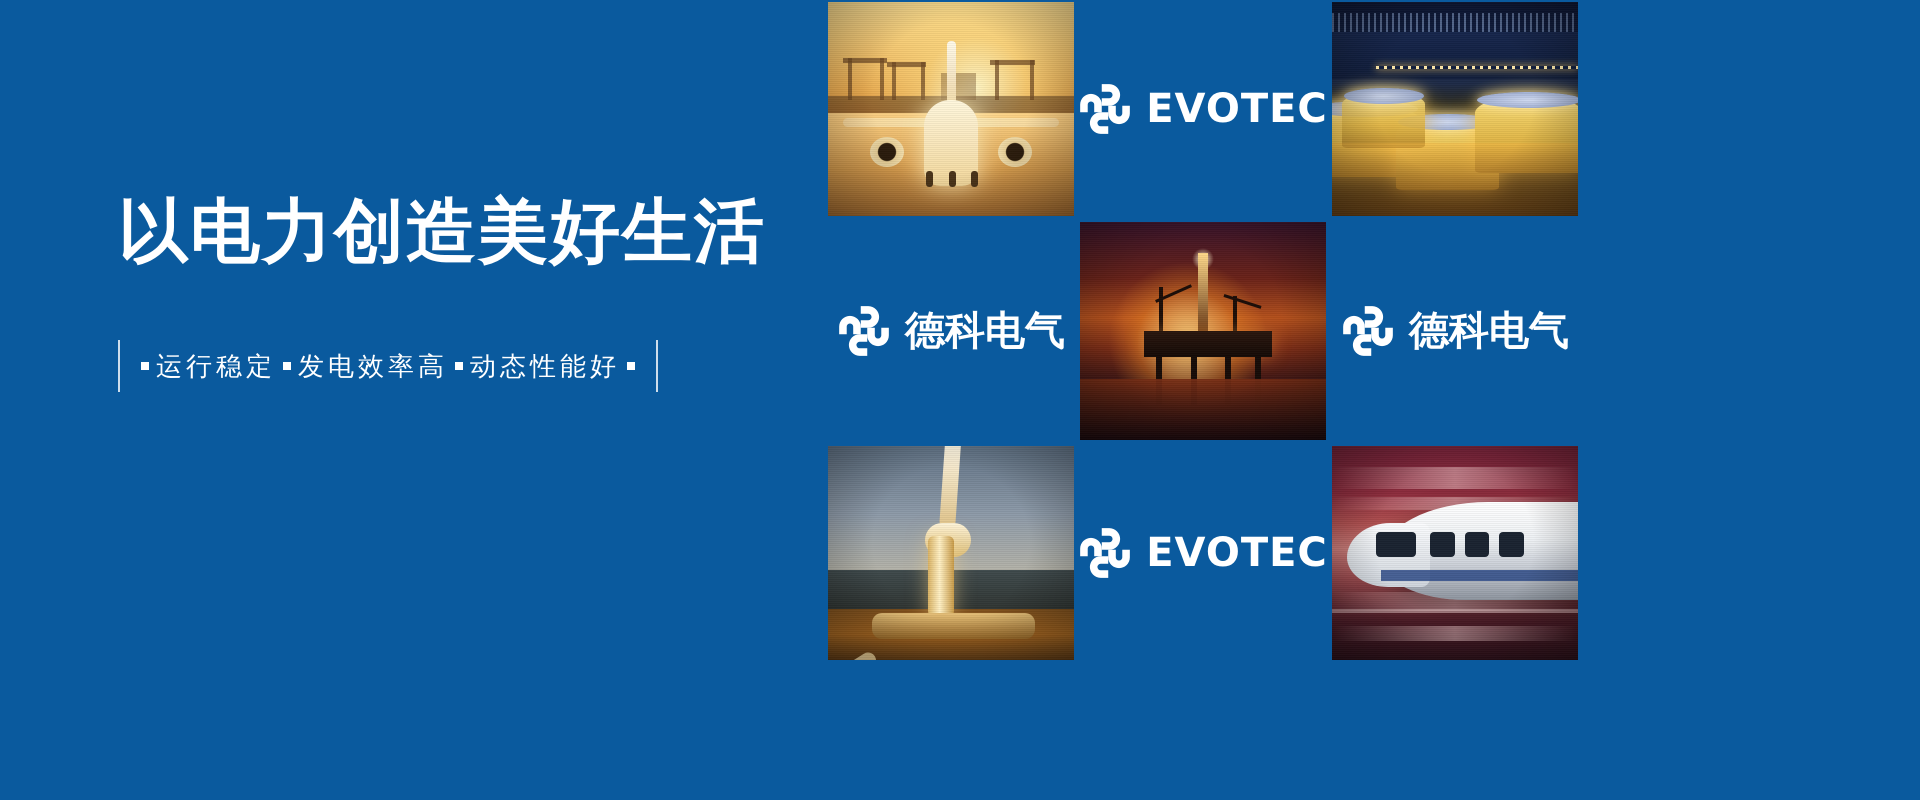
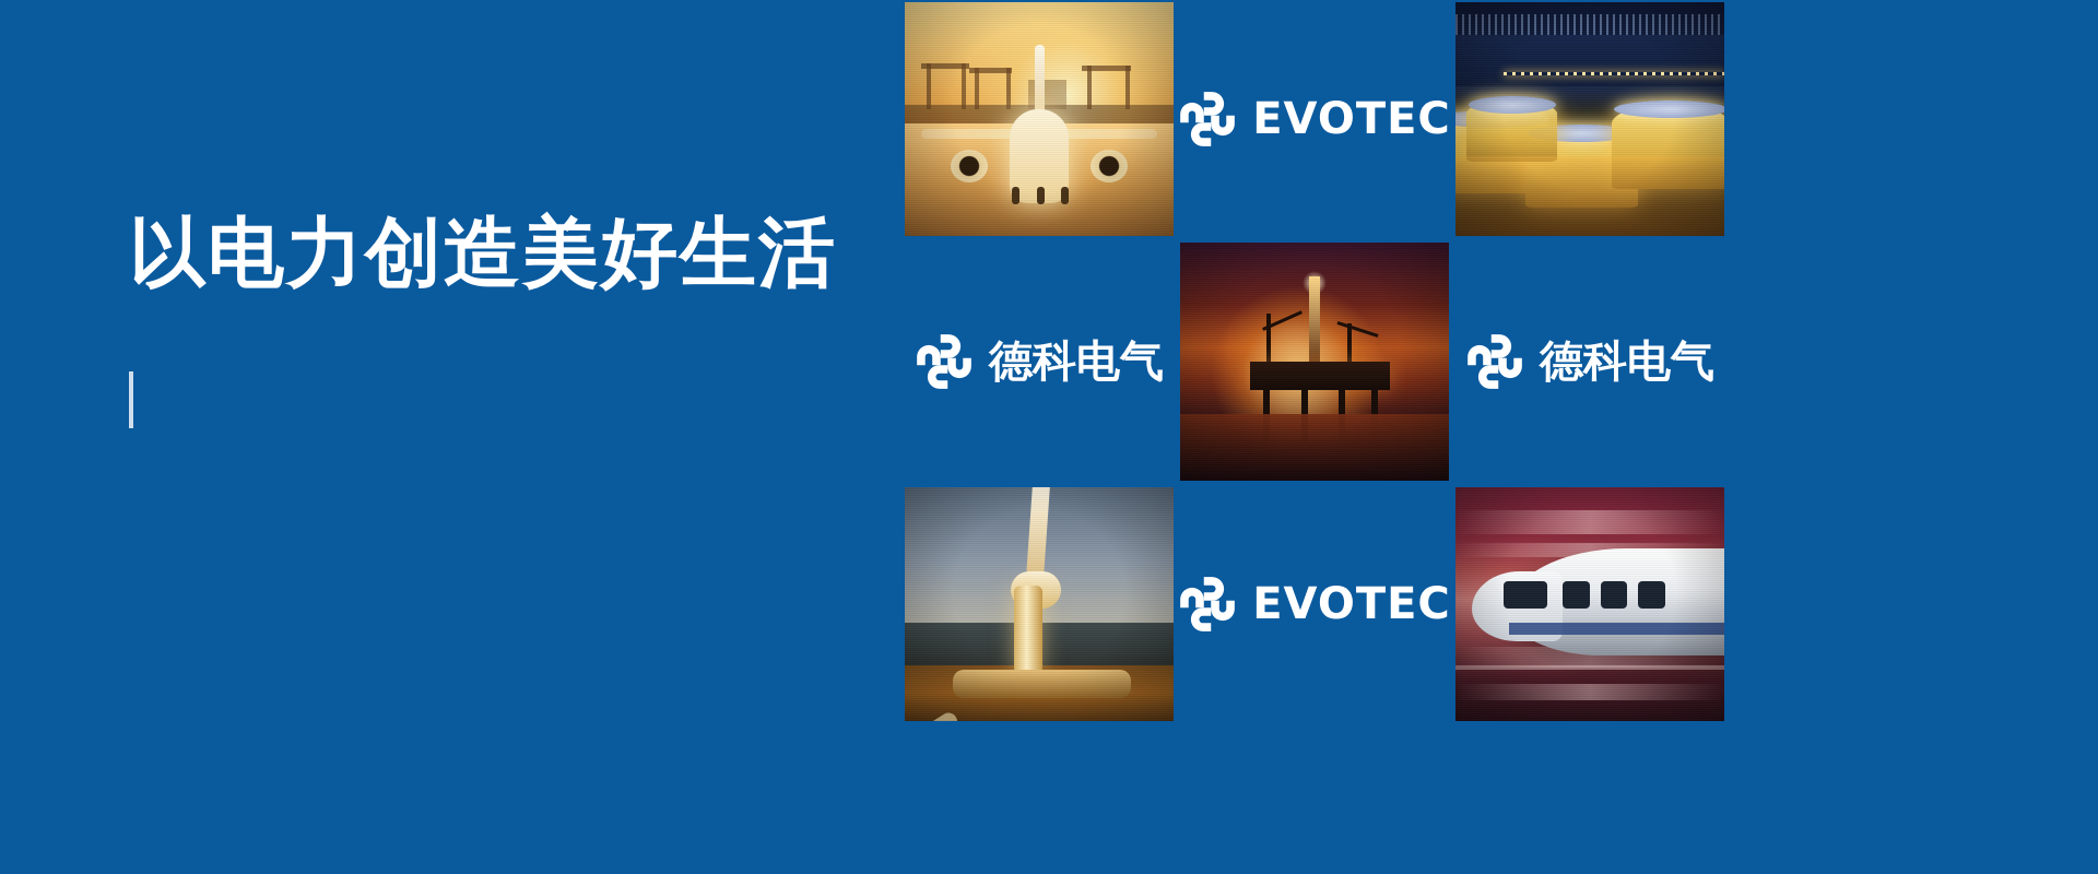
  以电力创造美好生活
- 运行稳定
- 发电效率高
- 动态性能好
  EVOTEC
  德科电气
  德科电气
  EVOTEC
